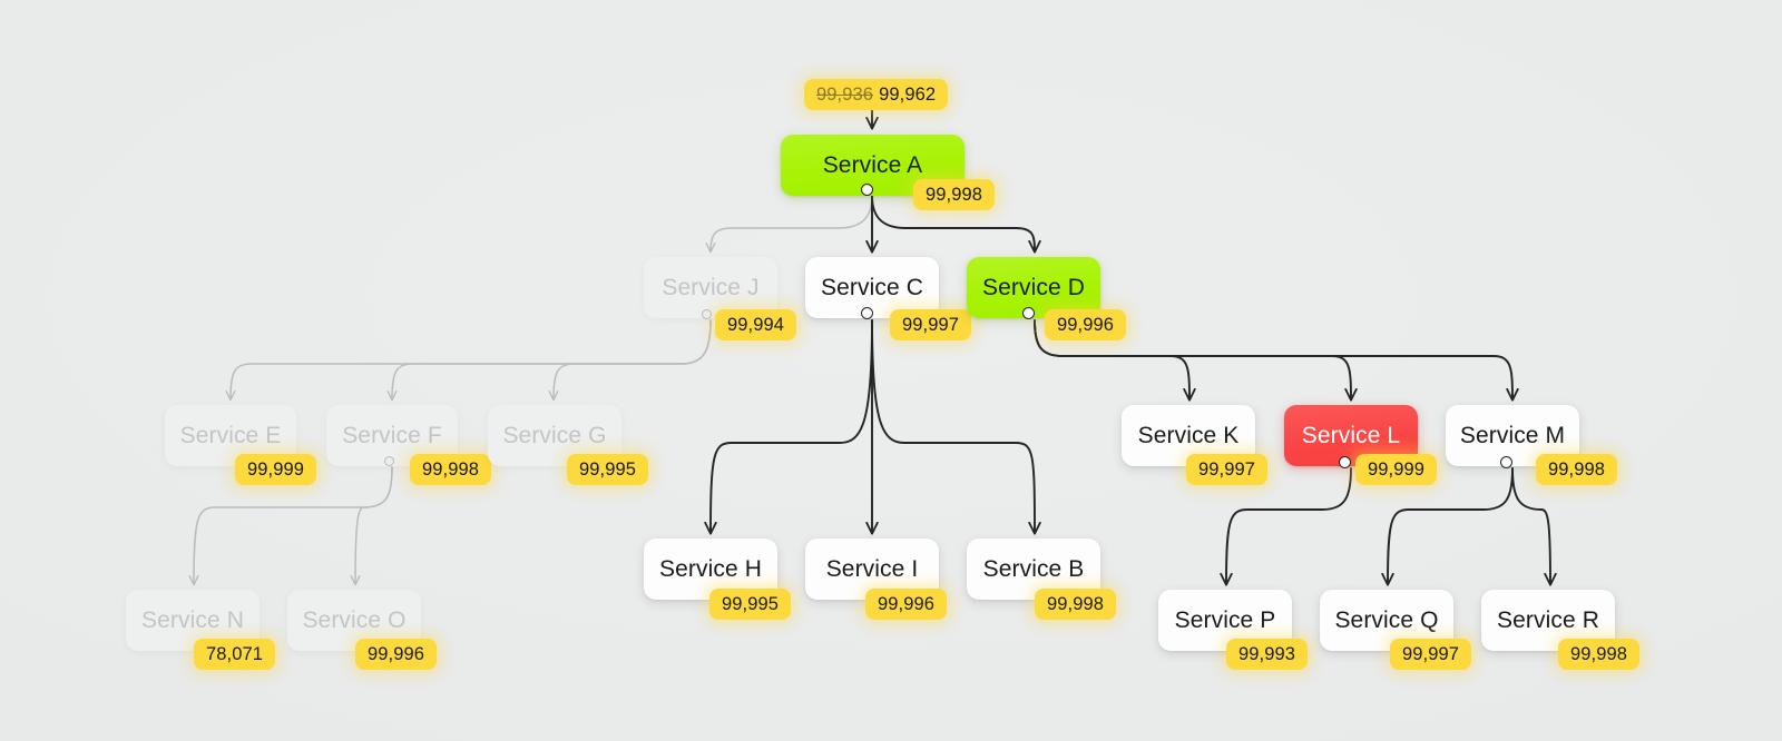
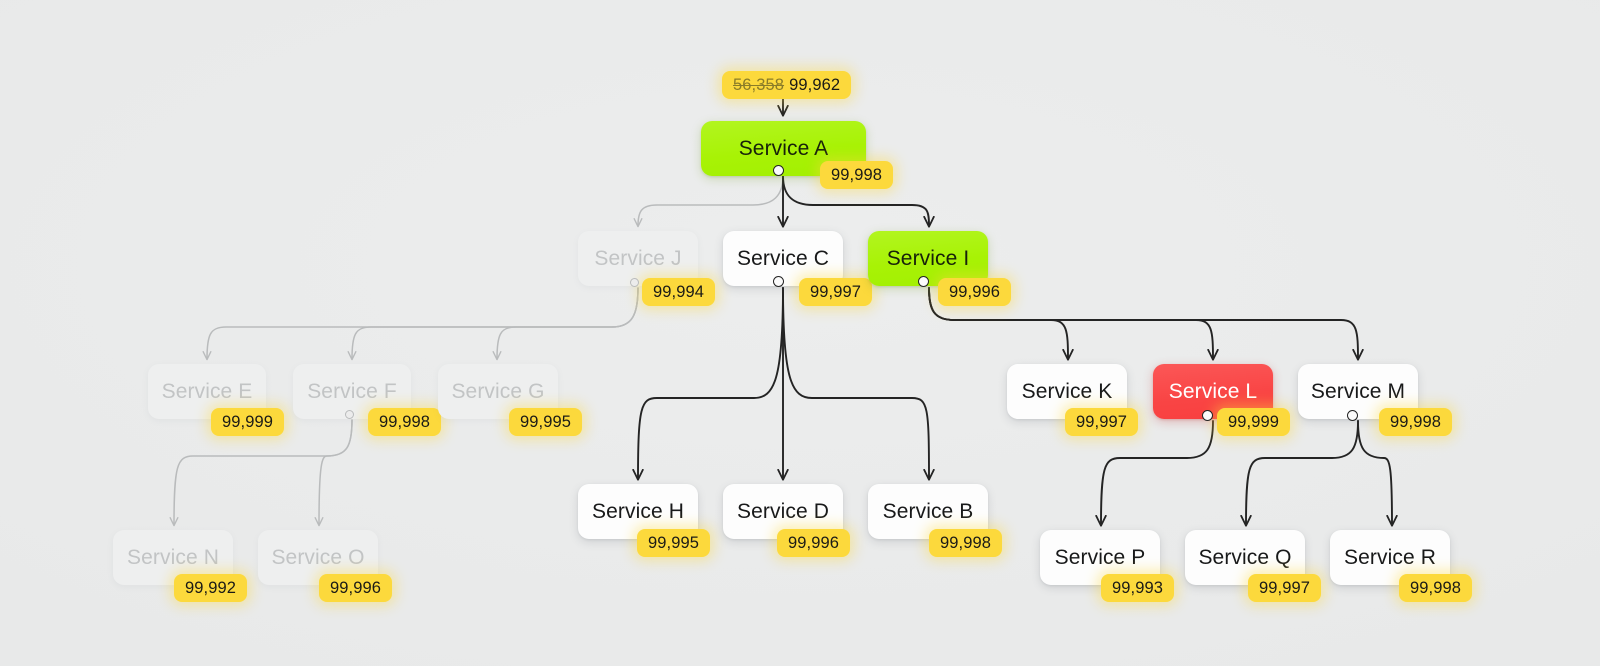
  Service A
  99,998
  Service J
  99,994
  Service C
  99,997
- Service D
+ Service I
  99,996
  Service E
  99,999
  Service F
  99,998
  Service G
  99,995
  Service K
  99,997
  Service L
  99,999
  Service M
  99,998
  Service H
  99,995
- Service I
+ Service D
  99,996
  Service B
  99,998
  Service N
- 78,071
+ 99,992
  Service O
  99,996
  Service P
  99,993
  Service Q
  99,997
  Service R
  99,998
- 99,936
+ 56,358
  99,962
